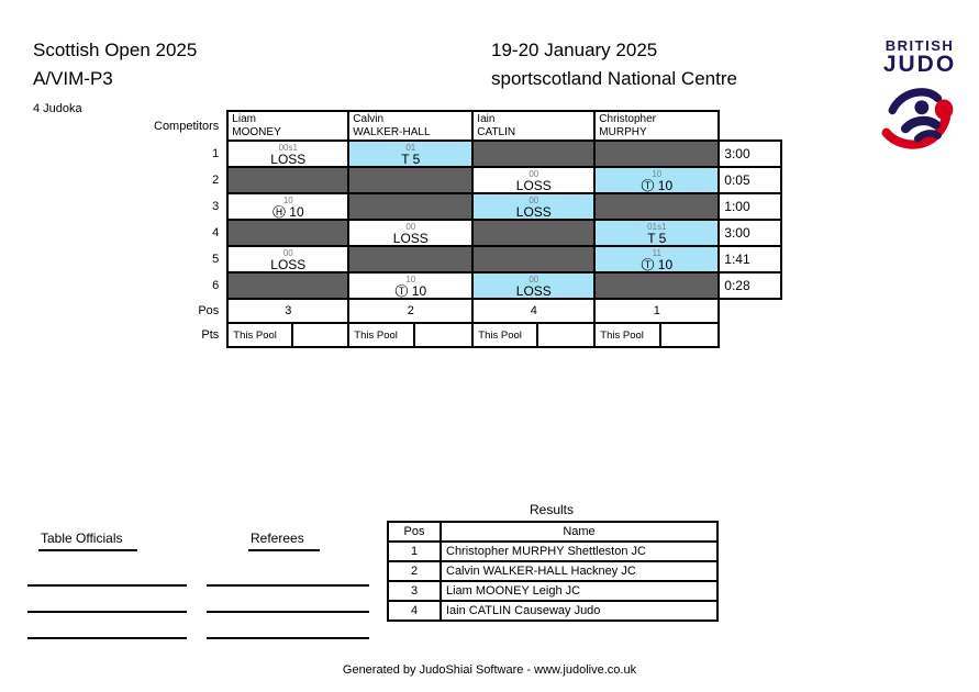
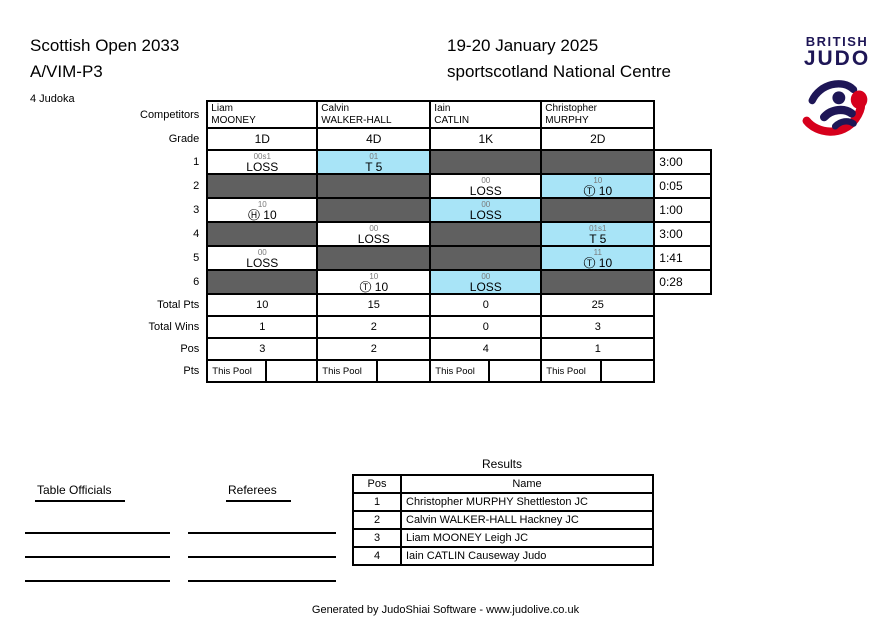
- Scottish Open 2025
+ Scottish Open 2033
  A/VIM-P3
  4 Judoka
  19-20 January 2025
  sportscotland National Centre
  BRITISH
  JUDO
  Competitors	LiamMOONEY	CalvinWALKER-HALL	IainCATLIN	ChristopherMURPHY
+ Grade	1D	4D	1K	2D
  1	00s1LOSS	01T 5			3:00
  2			00LOSS	10Ⓣ 10	0:05
  3	10Ⓗ 10		00LOSS		1:00
  4		00LOSS		01s1T 5	3:00
  5	00LOSS			11Ⓣ 10	1:41
  6		10Ⓣ 10	00LOSS		0:28
+ Total Pts	10	15	0	25
+ Total Wins	1	2	0	3
  Pos	3	2	4	1
  Pts	This Pool	This Pool	This Pool	This Pool
  Results
  Pos	Name
  1	Christopher MURPHY Shettleston JC
  2	Calvin WALKER-HALL Hackney JC
  3	Liam MOONEY Leigh JC
  4	Iain CATLIN Causeway Judo
  Table Officials
  Referees
  Generated by JudoShiai Software - www.judolive.co.uk
